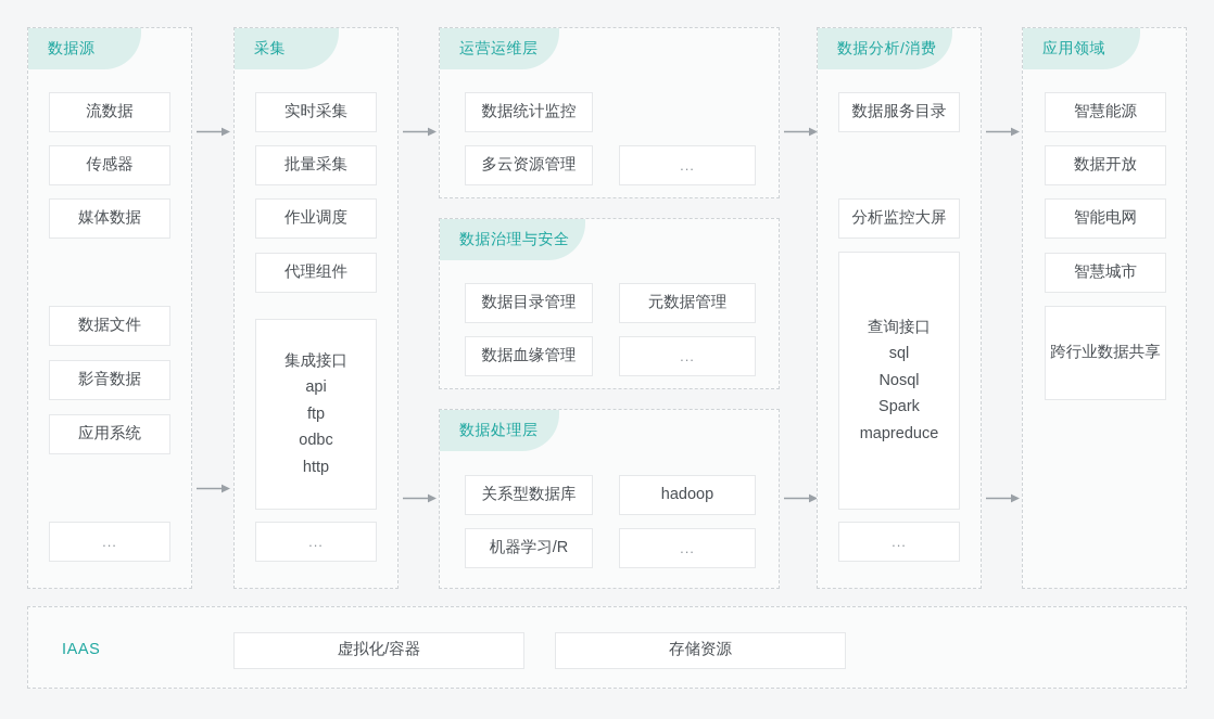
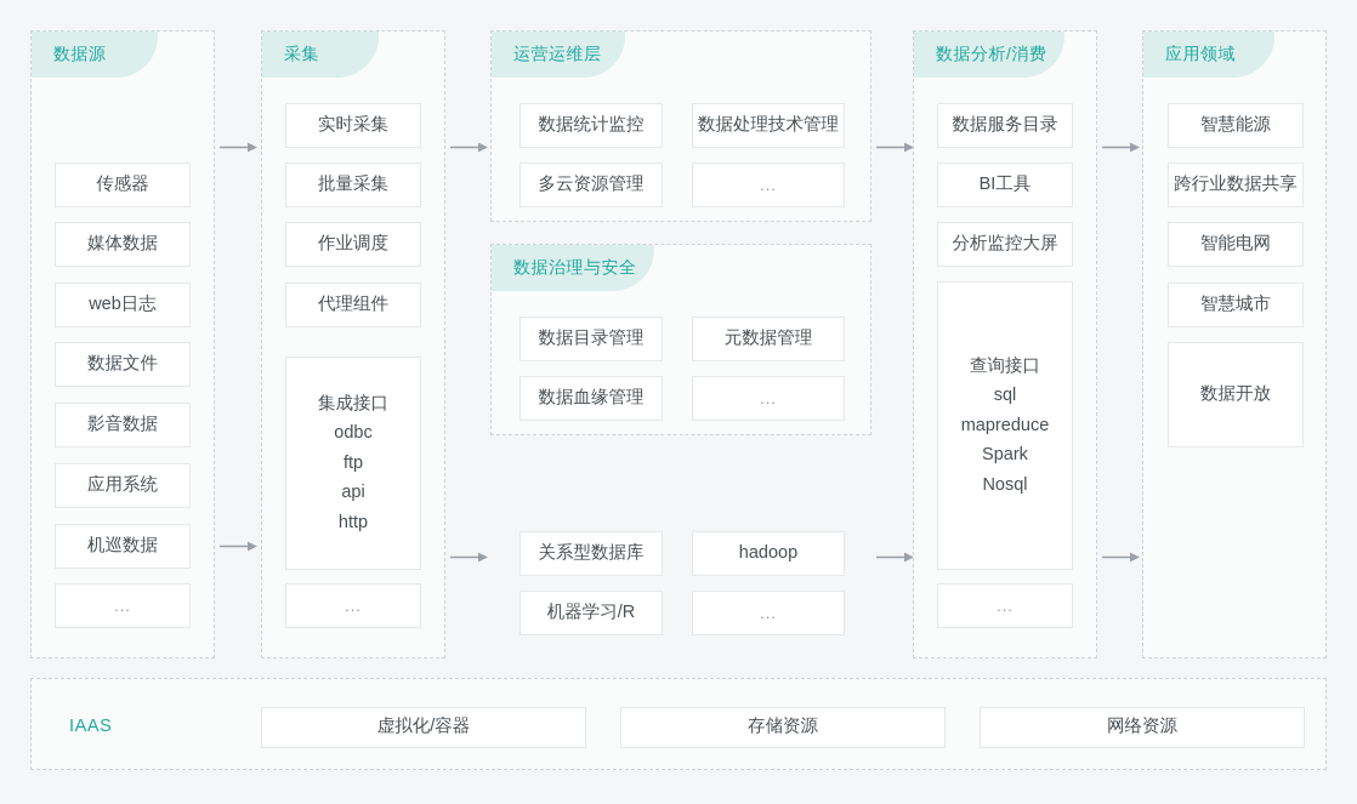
  数据源
- 流数据
  传感器
  媒体数据
+ web日志
  数据文件
  影音数据
  应用系统
+ 机巡数据
  ...
  采集
  实时采集
  批量采集
  作业调度
  代理组件
  集成接口
- api
+ odbc
  ftp
- odbc
+ api
  http
  ...
  运营运维层
  数据统计监控
+ 数据处理技术管理
  多云资源管理
  ...
  数据治理与安全
  数据目录管理
  元数据管理
  数据血缘管理
  ...
- 数据处理层
  关系型数据库
  hadoop
  机器学习/R
  ...
  数据分析/消费
  数据服务目录
+ BI工具
  分析监控大屏
  查询接口
  sql
- Nosql
+ mapreduce
  Spark
- mapreduce
+ Nosql
  ...
  应用领域
  智慧能源
- 数据开放
+ 跨行业数据共享
  智能电网
  智慧城市
- 跨行业数据共享
+ 数据开放
  IAAS
  虚拟化/容器
  存储资源
+ 网络资源
